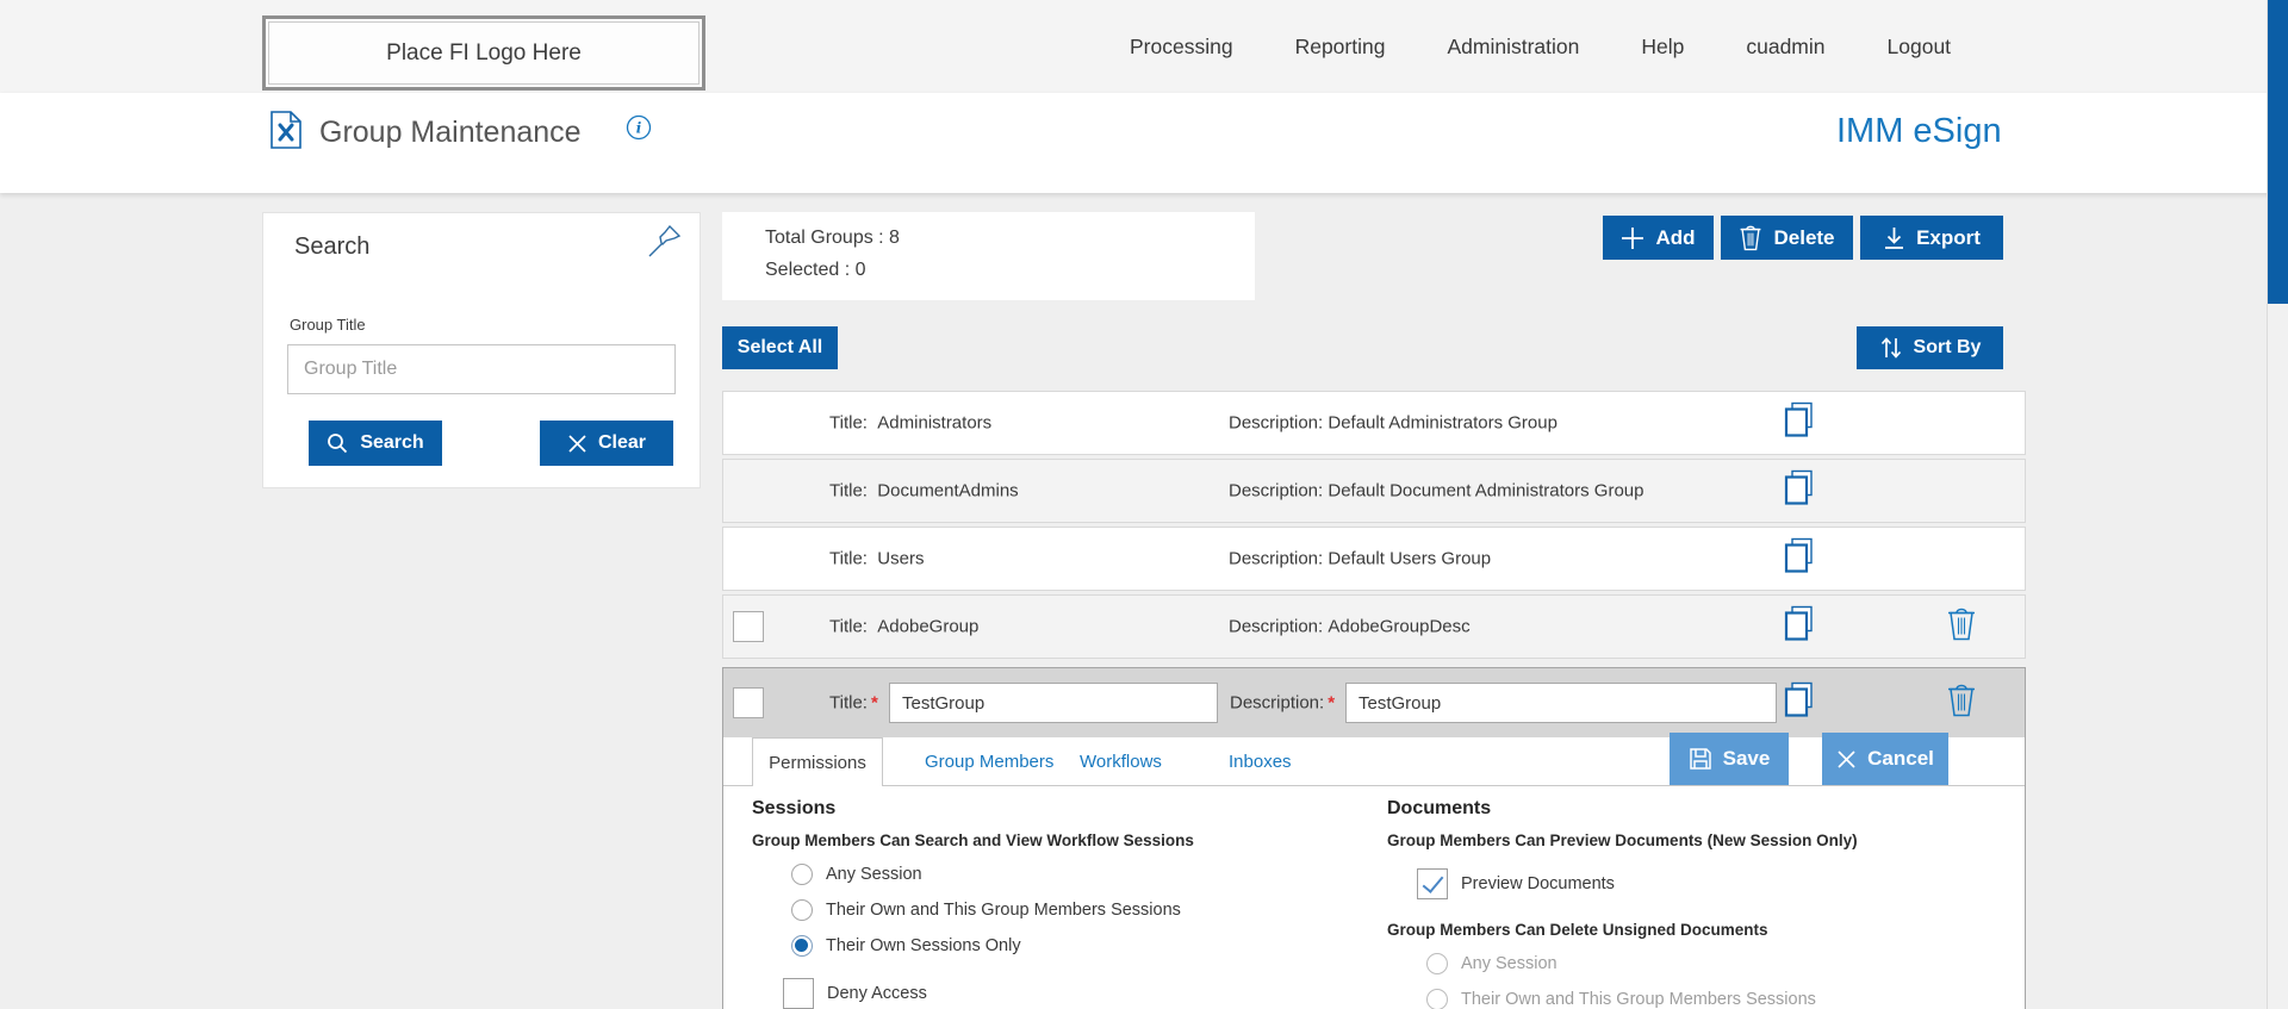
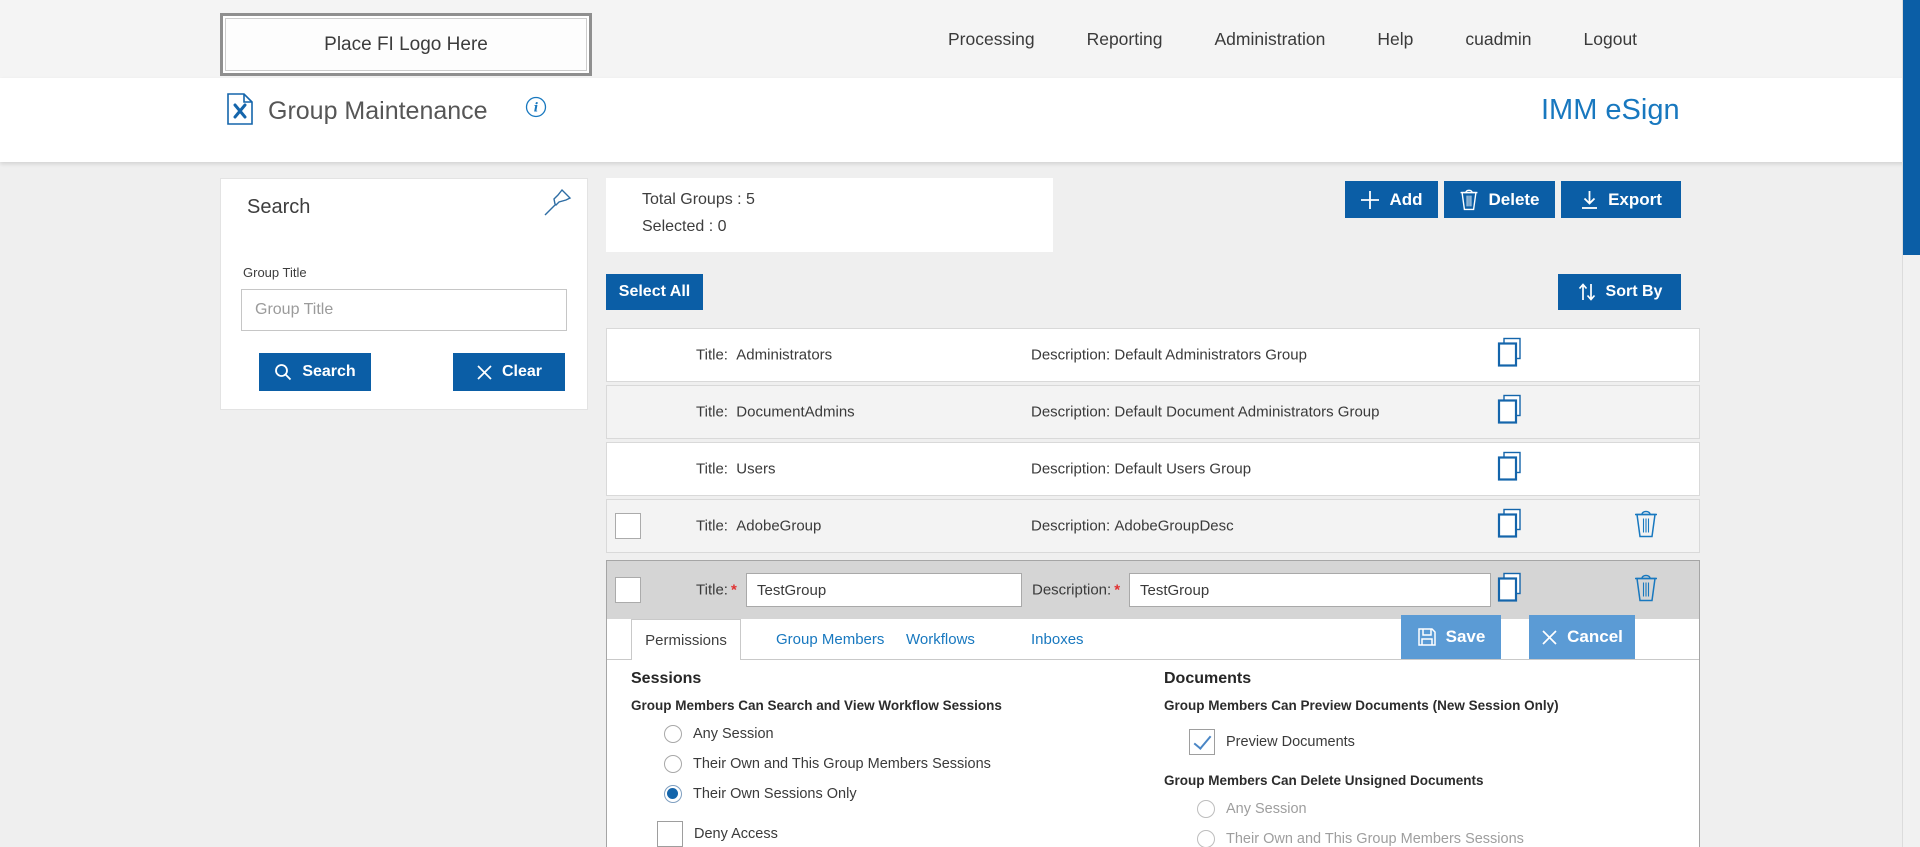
  Place FI Logo Here
  Processing
  Reporting
  Administration
  Help
  cuadmin
  Logout
  Group Maintenance
  i
  IMM eSign
  Search
  Group Title
  Group Title
  Search
  Clear
- Total Groups : 8
+ Total Groups : 5
  Selected : 0
  Add
  Delete
  Export
  Select All
  Sort By
  Title: Administrators
  Description: Default Administrators Group
  Title: DocumentAdmins
  Description: Default Document Administrators Group
  Title: Users
  Description: Default Users Group
  Title: AdobeGroup
  Description: AdobeGroupDesc
  Title: *
  TestGroup
  Description: *
  TestGroup
  Permissions
  Group Members
  Workflows
  Inboxes
  Save
  Cancel
  Sessions
  Group Members Can Search and View Workflow Sessions
  Any Session
  Their Own and This Group Members Sessions
  Their Own Sessions Only
  Deny Access
  Documents
  Group Members Can Preview Documents (New Session Only)
  Preview Documents
  Group Members Can Delete Unsigned Documents
  Any Session
  Their Own and This Group Members Sessions
